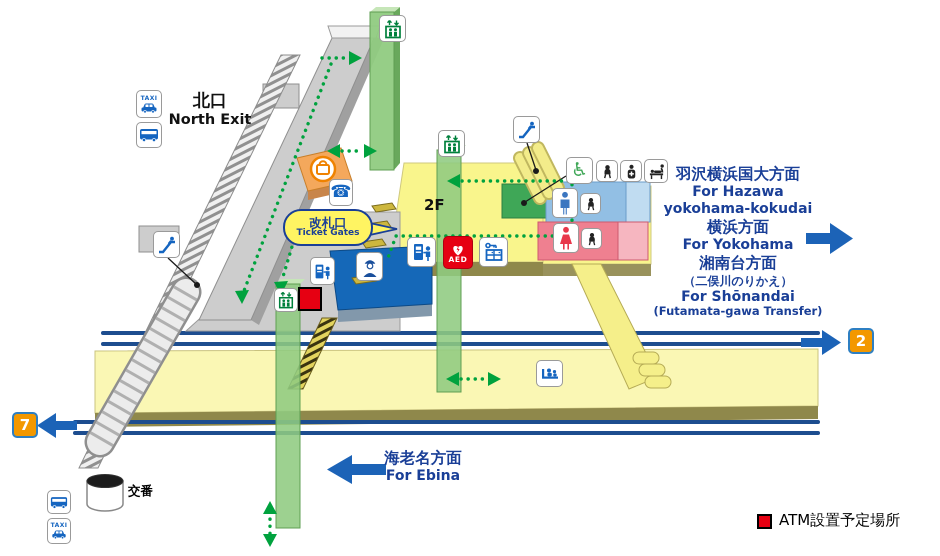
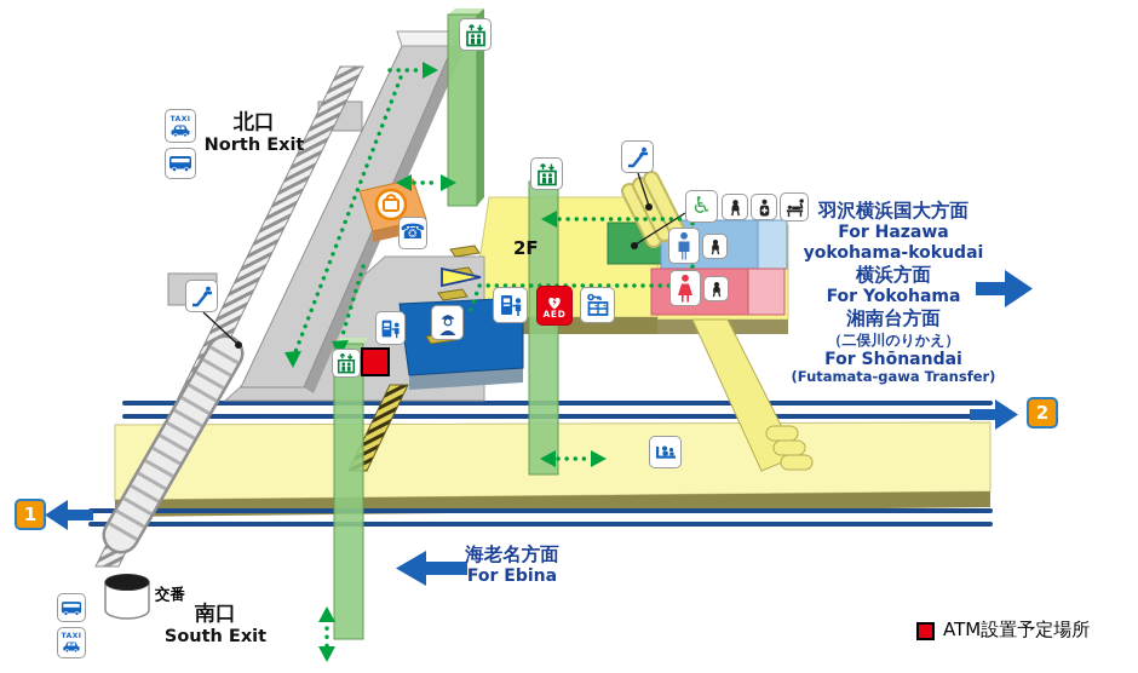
  北口
  North Exit
+ 南口
+ South Exit
  交番
  2F
- 改札口
- Ticket Gates
  羽沢横浜国大方面
  For Hazawa
  yokohama-kokudai
  横浜方面
  For Yokohama
  湘南台方面
  （二俣川のりかえ）
  For Shōnandai
  (Futamata-gawa Transfer)
  海老名方面
  For Ebina
- 7
+ 1
  2
  ATM設置予定場所
  ☎
  ♿
  AED
